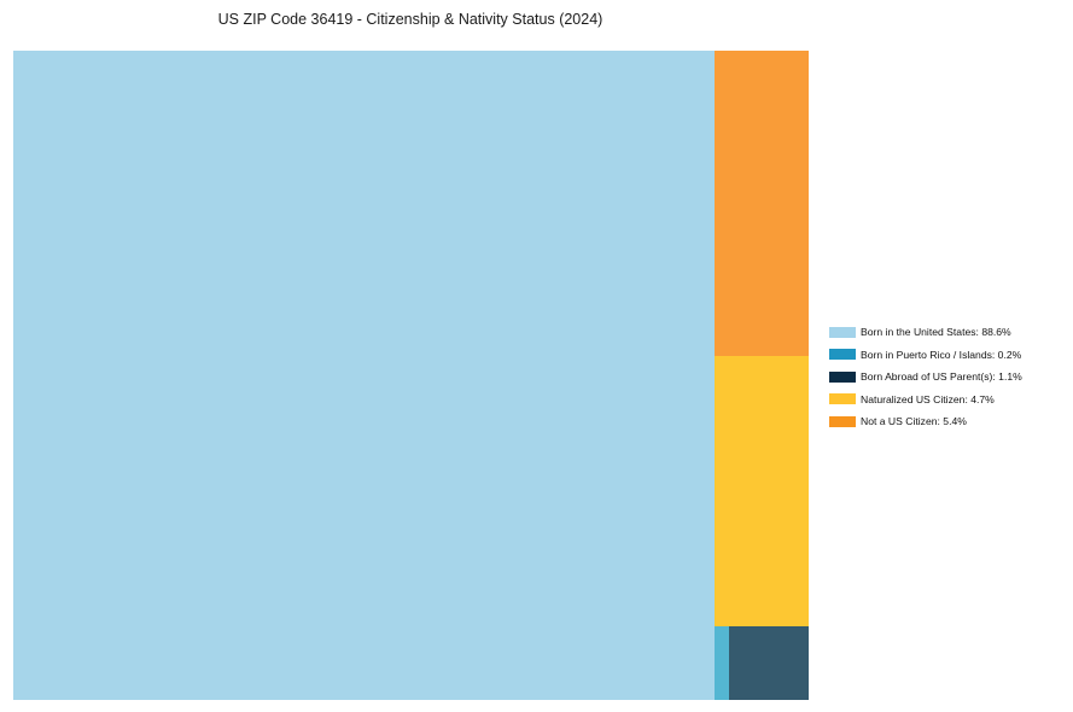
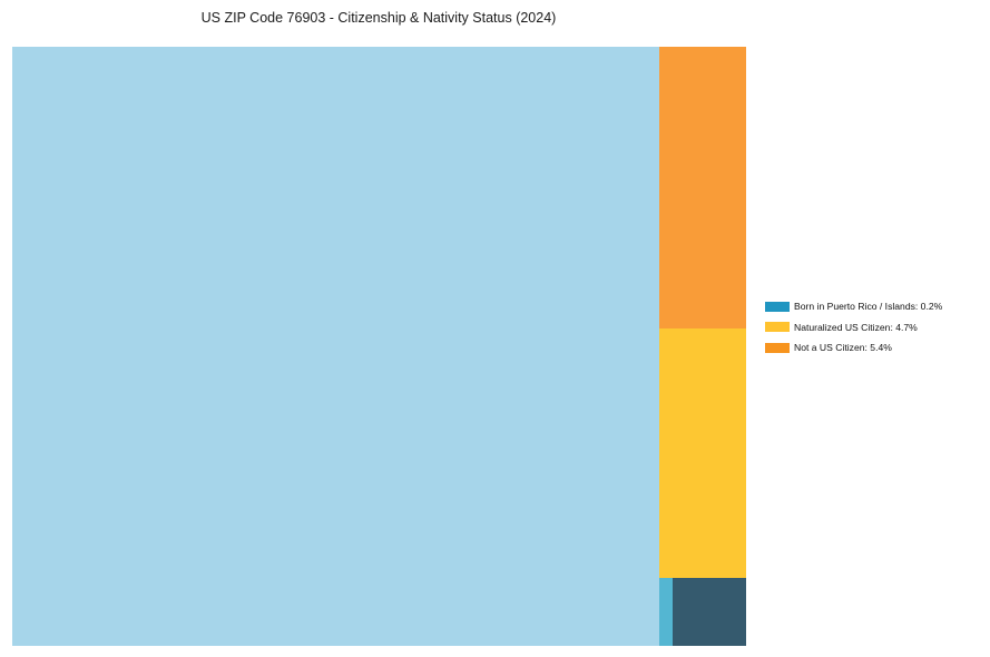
- US ZIP Code 36419 - Citizenship & Nativity Status (2024)
+ US ZIP Code 76903 - Citizenship & Nativity Status (2024)
- Born in the United States: 88.6%
  Born in Puerto Rico / Islands: 0.2%
- Born Abroad of US Parent(s): 1.1%
  Naturalized US Citizen: 4.7%
  Not a US Citizen: 5.4%
